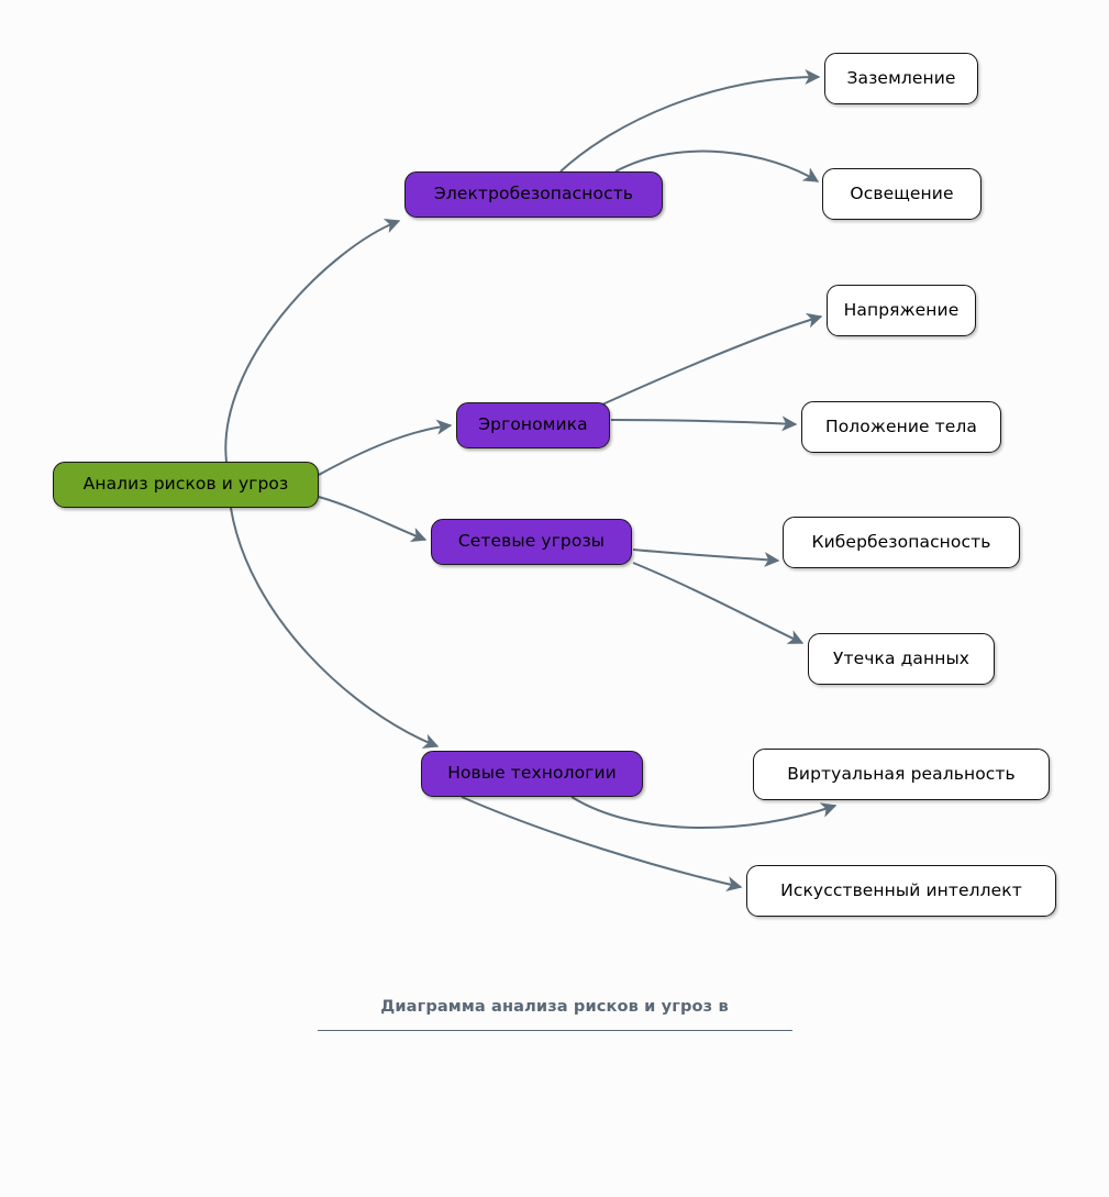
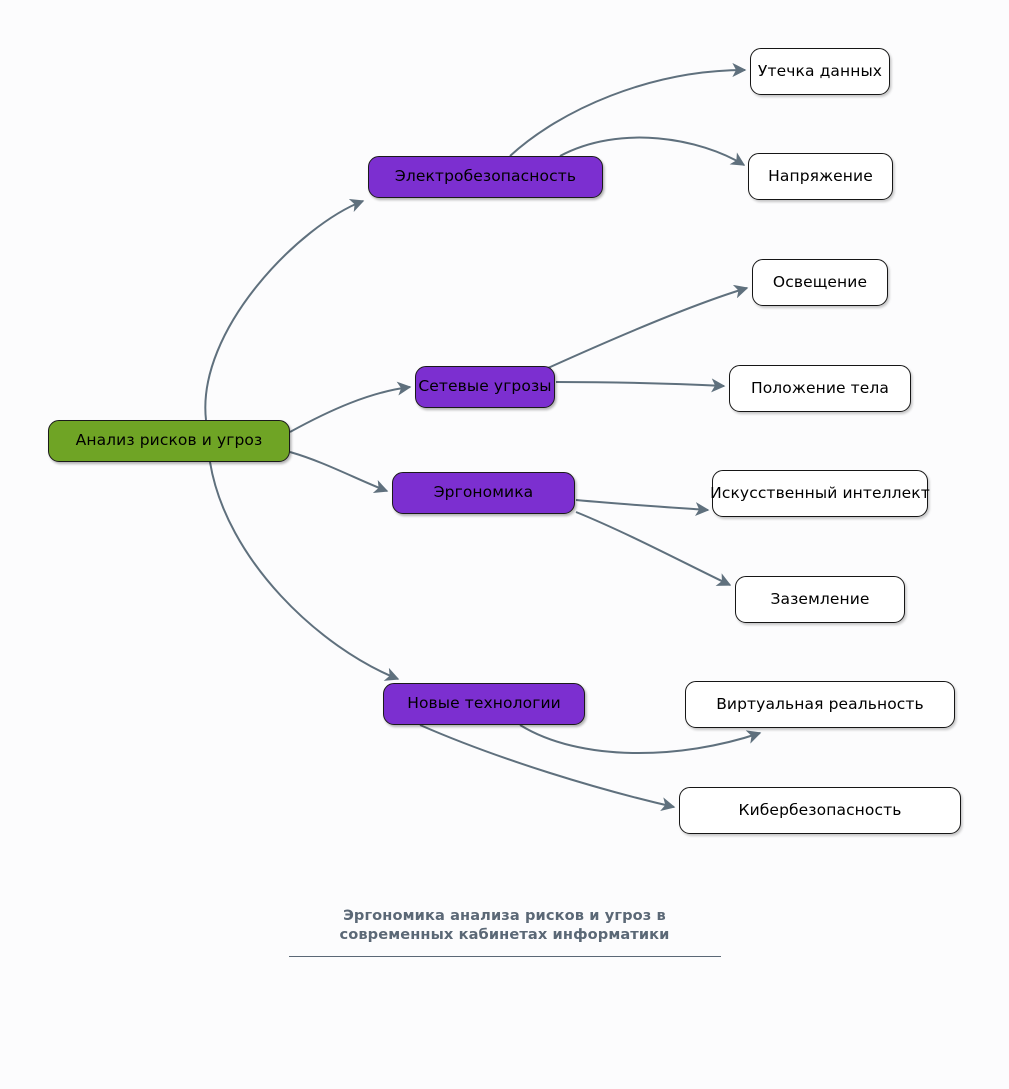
  Анализ рисков и угроз
  Электробезопасность
- Заземление
+ Утечка данных
- Освещение
+ Напряжение
- Эргономика
+ Сетевые угрозы
- Напряжение
+ Освещение
  Положение тела
- Сетевые угрозы
+ Эргономика
- Кибербезопасность
+ Искусственный интеллект
- Утечка данных
+ Заземление
  Новые технологии
  Виртуальная реальность
- Искусственный интеллект
+ Кибербезопасность
- Диаграмма анализа рисков и угроз в
+ Эргономика анализа рисков и угроз в
+ современных кабинетах информатики
